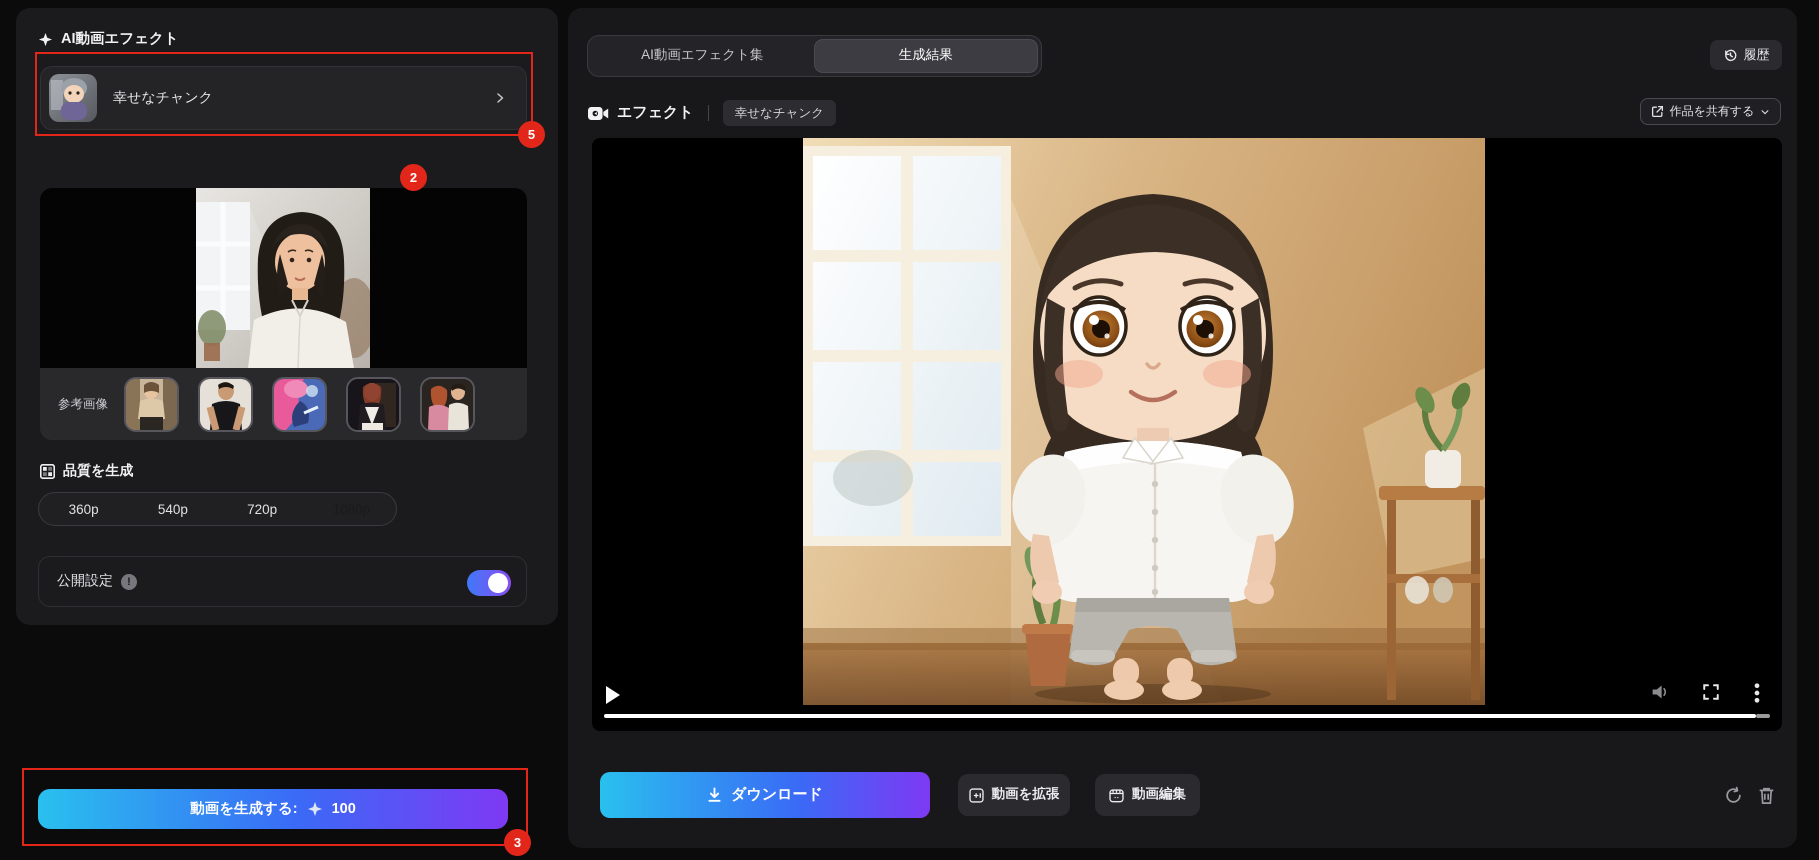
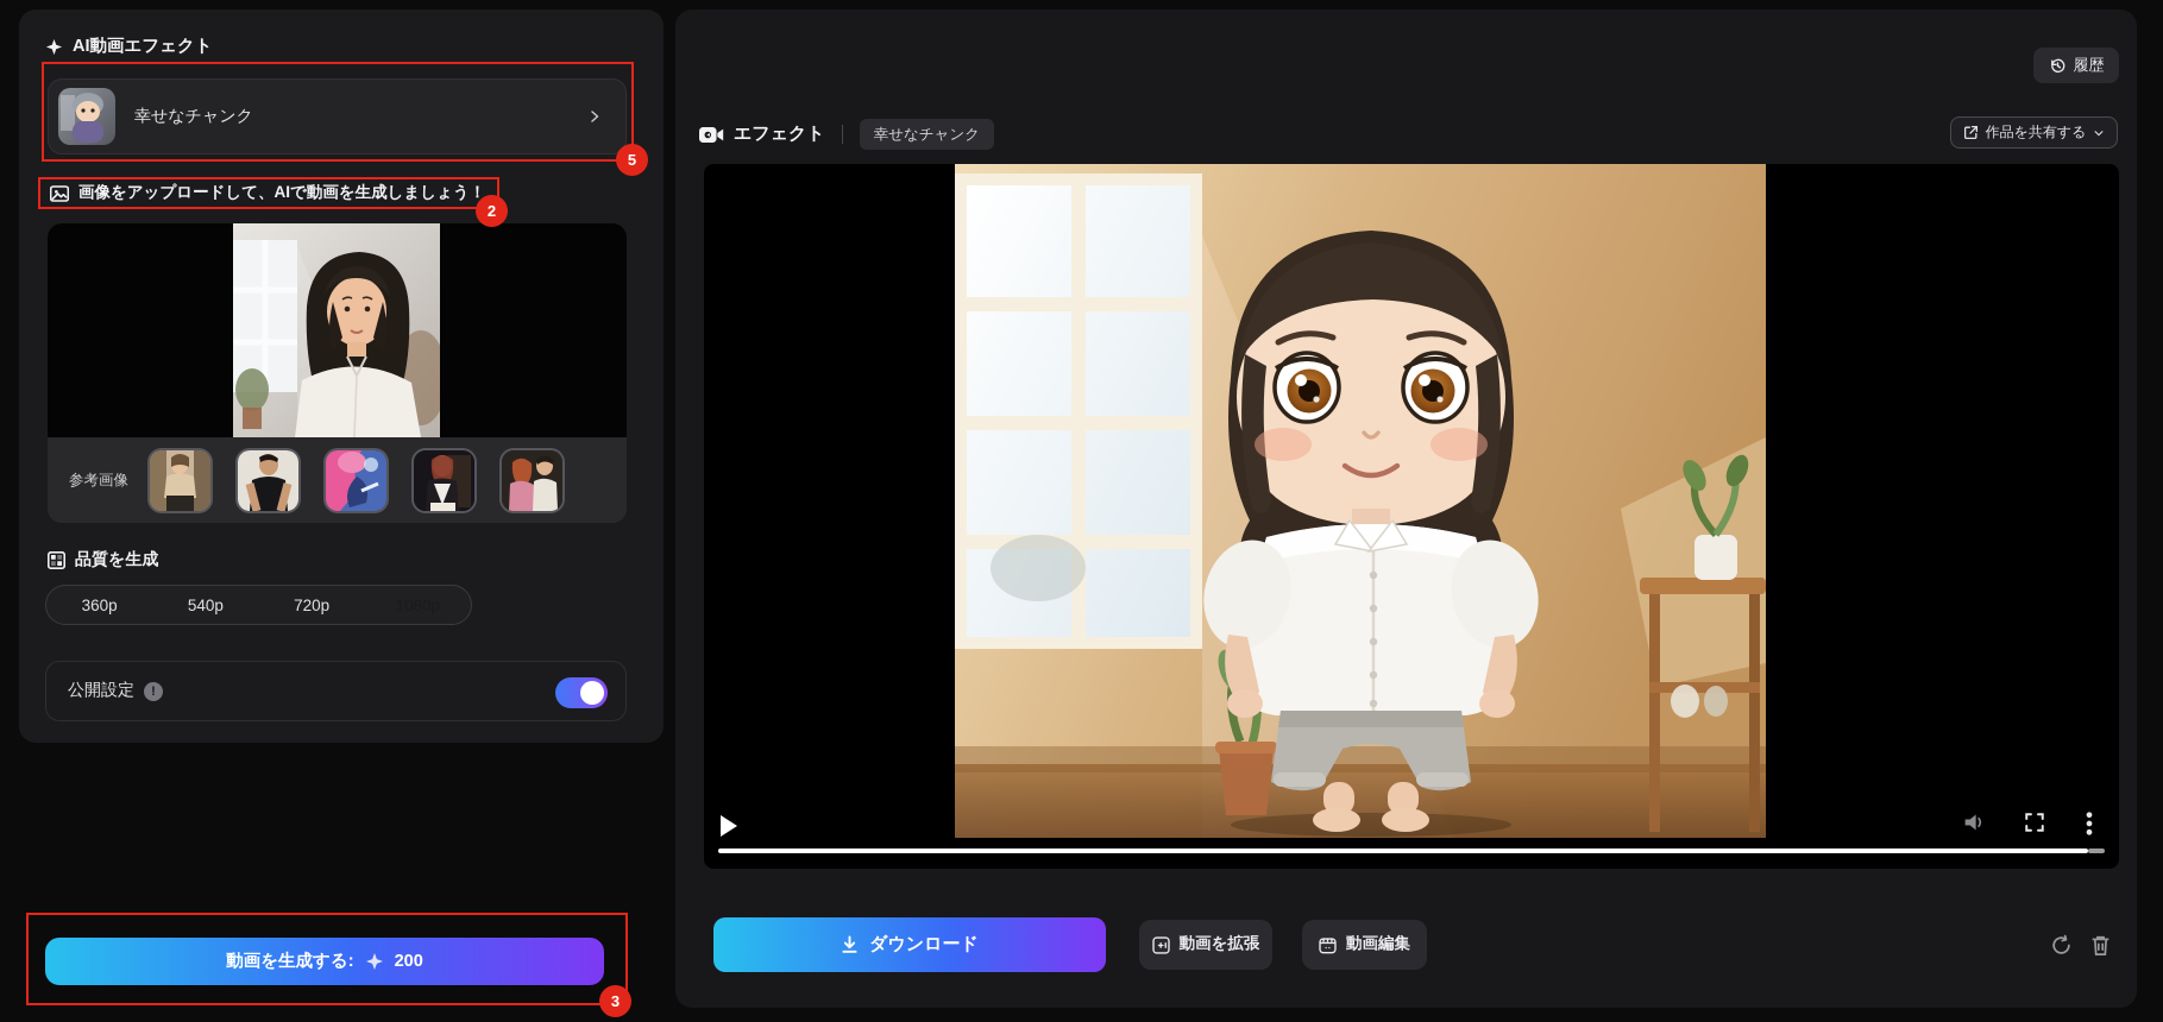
  AI動画エフェクト
  幸せなチャンク
  5
+ 画像をアップロードして、AIで動画を生成しましょう！
  2
  参考画像
  品質を生成
  360p
  540p
  720p
  公開設定
  !
  動画を生成する:
- 100
+ 200
  3
- AI動画エフェクト集
- 生成結果
  履歴
  エフェクト
  幸せなチャンク
  作品を共有する
  ダウンロード
  動画を拡張
  動画編集
